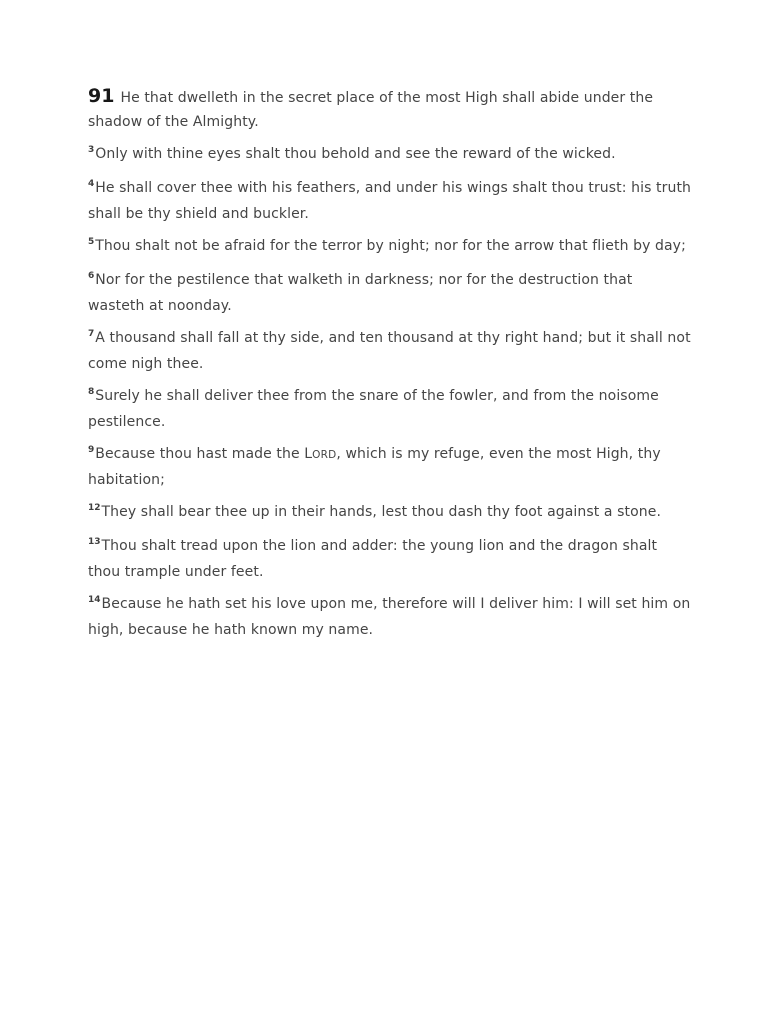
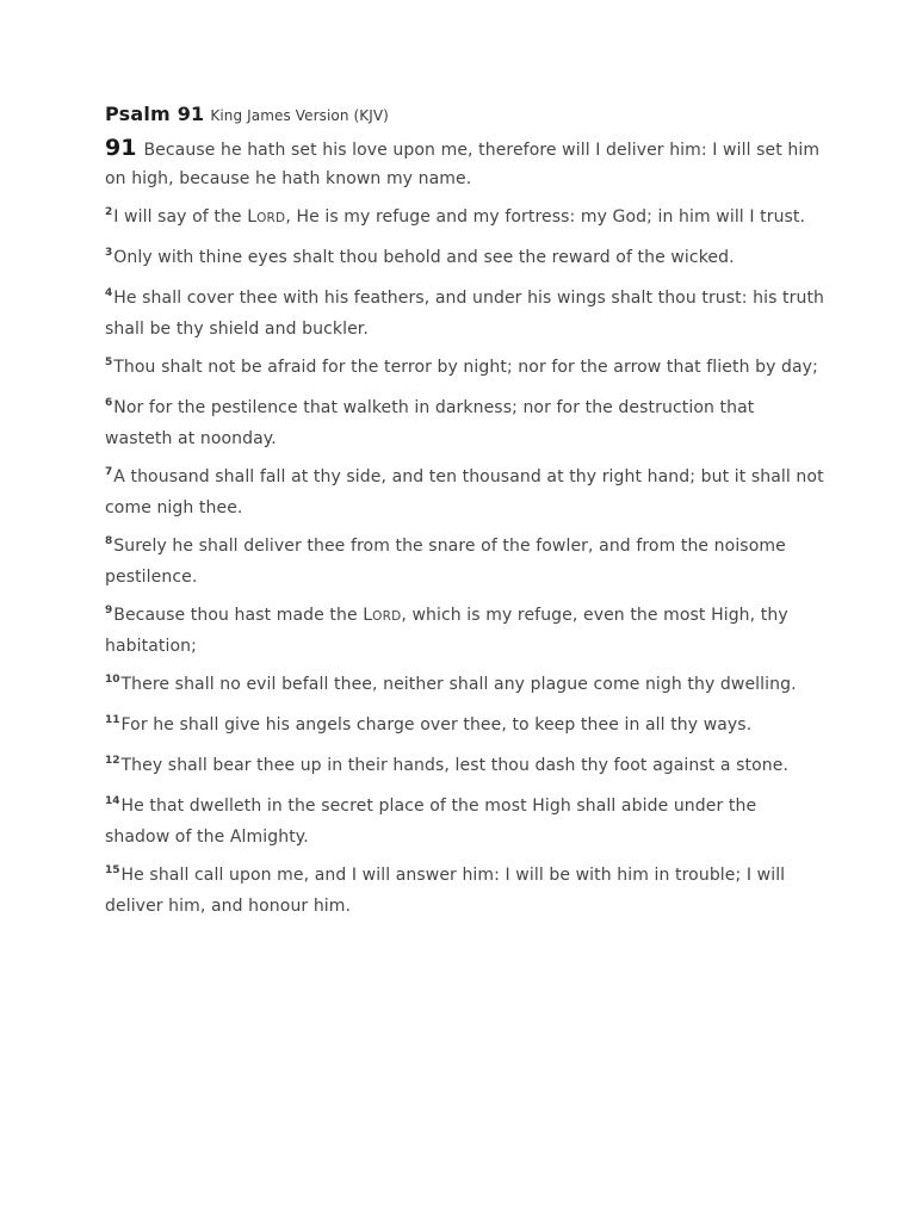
+ Psalm 91 King James Version (KJV)
- 91 He that dwelleth in the secret place of the most High shall abide under the shadow of the Almighty.
+ 91 Because he hath set his love upon me, therefore will I deliver him: I will set him on high, because he hath known my name.
+ 2I will say of the LORD, He is my refuge and my fortress: my God; in him will I trust.
  3Only with thine eyes shalt thou behold and see the reward of the wicked.
  4He shall cover thee with his feathers, and under his wings shalt thou trust: his truth shall be thy shield and buckler.
  5Thou shalt not be afraid for the terror by night; nor for the arrow that flieth by day;
  6Nor for the pestilence that walketh in darkness; nor for the destruction that wasteth at noonday.
  7A thousand shall fall at thy side, and ten thousand at thy right hand; but it shall not come nigh thee.
  8Surely he shall deliver thee from the snare of the fowler, and from the noisome pestilence.
  9Because thou hast made the LORD, which is my refuge, even the most High, thy habitation;
+ 10There shall no evil befall thee, neither shall any plague come nigh thy dwelling.
+ 11For he shall give his angels charge over thee, to keep thee in all thy ways.
  12They shall bear thee up in their hands, lest thou dash thy foot against a stone.
- 13Thou shalt tread upon the lion and adder: the young lion and the dragon shalt thou trample under feet.
- 14Because he hath set his love upon me, therefore will I deliver him: I will set him on high, because he hath known my name.
+ 14He that dwelleth in the secret place of the most High shall abide under the shadow of the Almighty.
+ 15He shall call upon me, and I will answer him: I will be with him in trouble; I will deliver him, and honour him.
